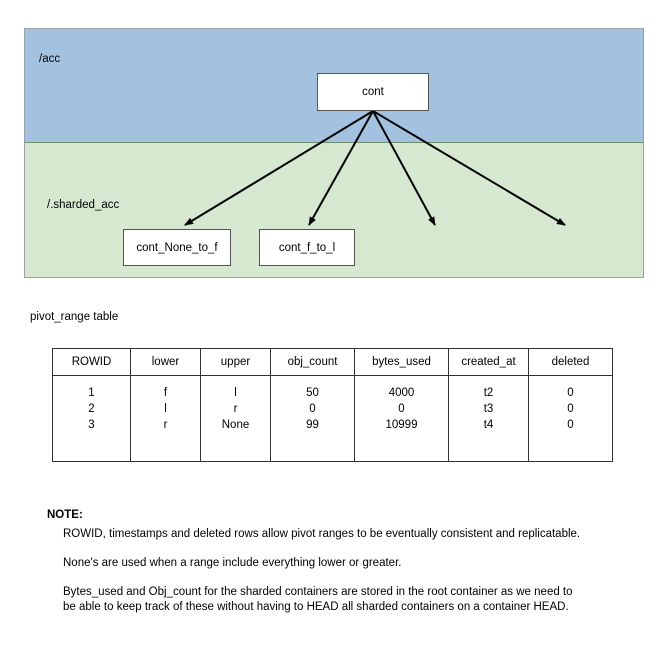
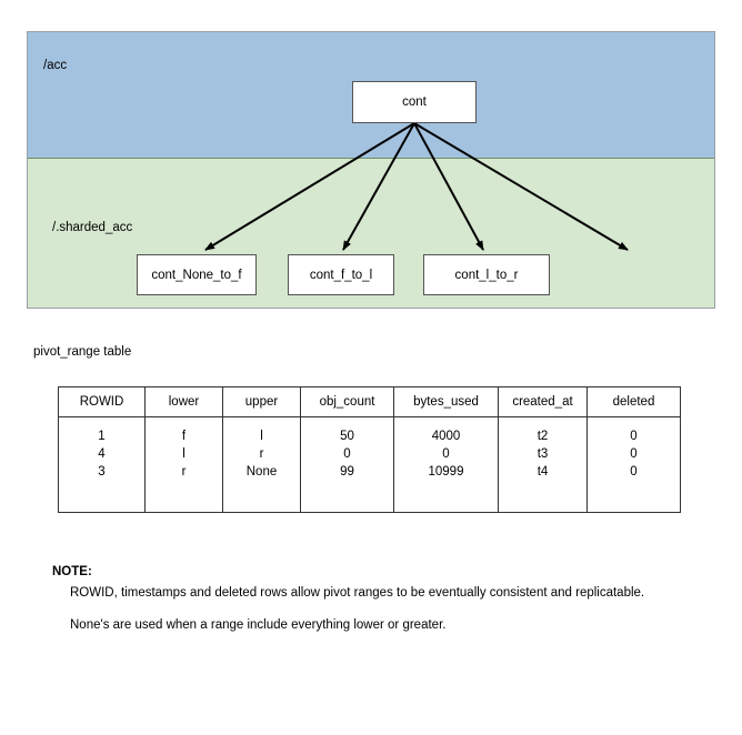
  /acc
  /.sharded_acc
  cont
  cont_None_to_f
  cont_f_to_l
+ cont_l_to_r
  pivot_range table
  ROWID	lower	upper	obj_count	bytes_used	created_at	deleted
  1	f	l	50	4000	t2	0
- 2	l	r	0	0	t3	0
+ 4	l	r	0	0	t3	0
  3	r	None	99	10999	t4	0
  NOTE:
  ROWID, timestamps and deleted rows allow pivot ranges to be eventually consistent and replicatable.
  None's are used when a range include everything lower or greater.
- Bytes_used and Obj_count for the sharded containers are stored in the root container as we need to be able to keep track of these without having to HEAD all sharded containers on a container HEAD.
